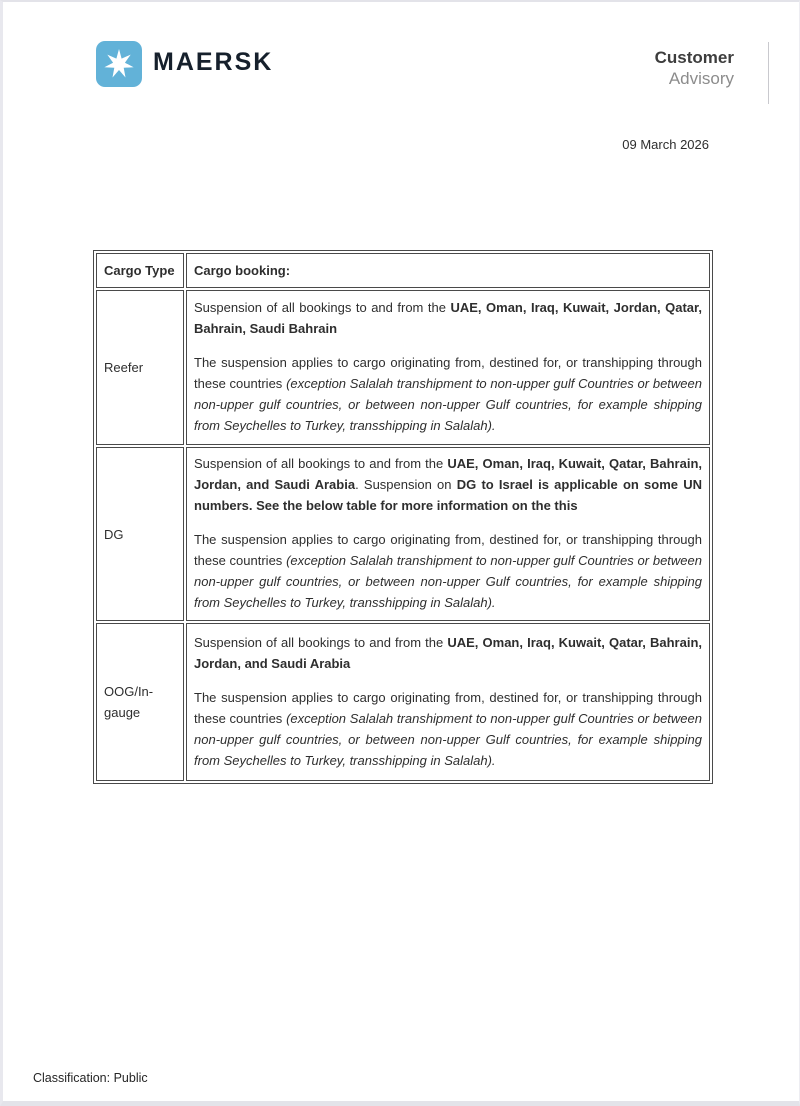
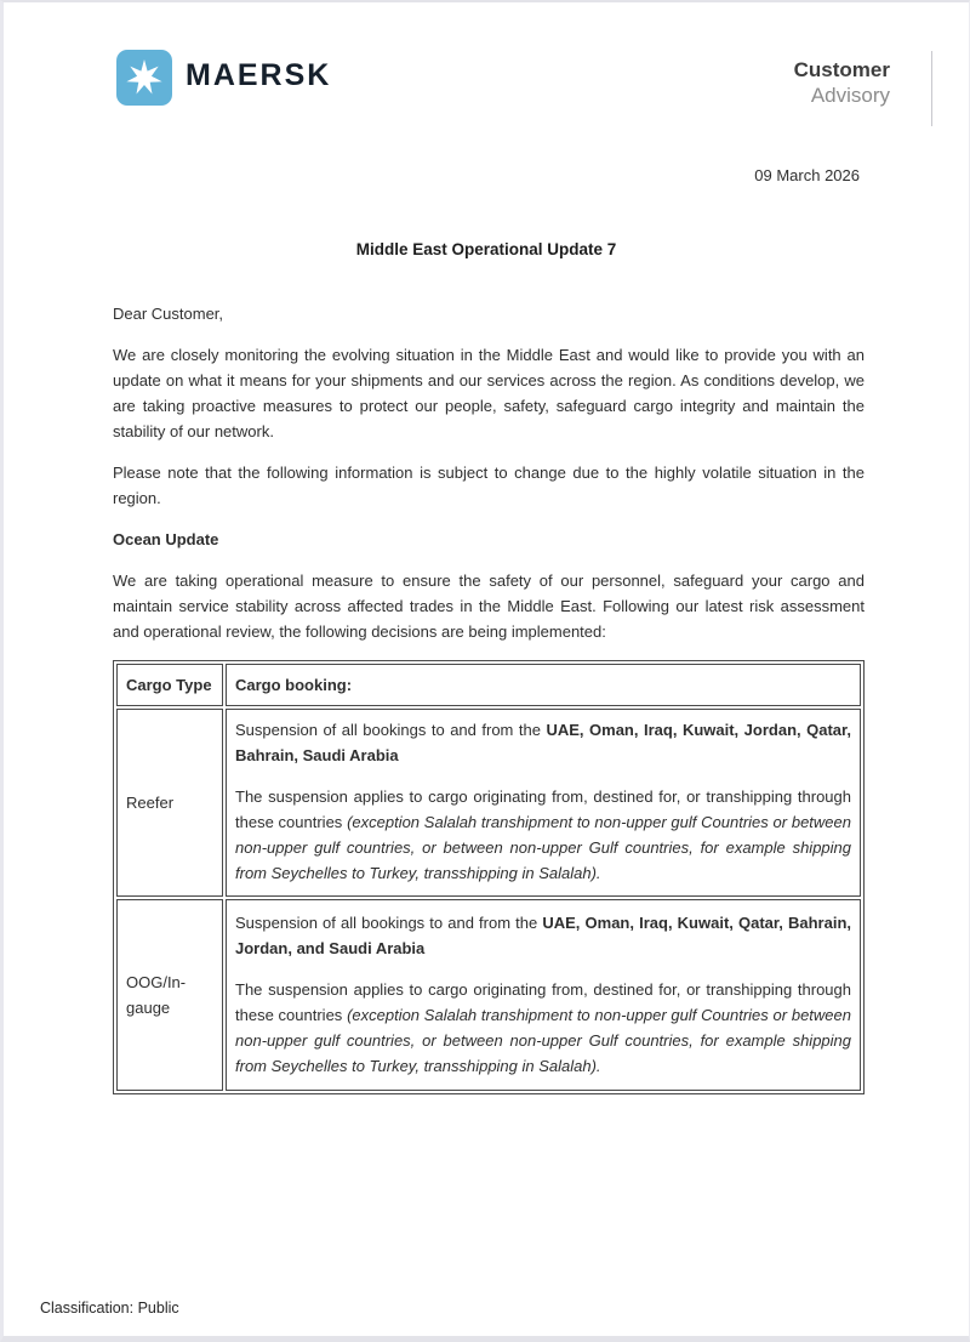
  MAERSK
  Customer
  Advisory
  09 March 2026
+ Middle East Operational Update 7
+ Dear Customer,
+ We are closely monitoring the evolving situation in the Middle East and would like to provide you with an update on what it means for your shipments and our services across the region. As conditions develop, we are taking proactive measures to protect our people, safety, safeguard cargo integrity and maintain the stability of our network.
+ Please note that the following information is subject to change due to the highly volatile situation in the region.
+ Ocean Update
+ We are taking operational measure to ensure the safety of our personnel, safeguard your cargo and maintain service stability across affected trades in the Middle East. Following our latest risk assessment and operational review, the following decisions are being implemented:
  Cargo Type	Cargo booking:
- Reefer	Suspension of all bookings to and from the UAE, Oman, Iraq, Kuwait, Jordan, Qatar, Bahrain, Saudi Bahrain The suspension applies to cargo originating from, destined for, or transhipping through these countries (exception Salalah transhipment to non-upper gulf Countries or between non-upper gulf countries, or between non-upper Gulf countries, for example shipping from Seychelles to Turkey, transshipping in Salalah).
+ Reefer	Suspension of all bookings to and from the UAE, Oman, Iraq, Kuwait, Jordan, Qatar, Bahrain, Saudi Arabia The suspension applies to cargo originating from, destined for, or transhipping through these countries (exception Salalah transhipment to non-upper gulf Countries or between non-upper gulf countries, or between non-upper Gulf countries, for example shipping from Seychelles to Turkey, transshipping in Salalah).
- DG	Suspension of all bookings to and from the UAE, Oman, Iraq, Kuwait, Qatar, Bahrain, Jordan, and Saudi Arabia. Suspension on DG to Israel is applicable on some UN numbers. See the below table for more information on the this The suspension applies to cargo originating from, destined for, or transhipping through these countries (exception Salalah transhipment to non-upper gulf Countries or between non-upper gulf countries, or between non-upper Gulf countries, for example shipping from Seychelles to Turkey, transshipping in Salalah).
  OOG/In-gauge	Suspension of all bookings to and from the UAE, Oman, Iraq, Kuwait, Qatar, Bahrain, Jordan, and Saudi Arabia The suspension applies to cargo originating from, destined for, or transhipping through these countries (exception Salalah transhipment to non-upper gulf Countries or between non-upper gulf countries, or between non-upper Gulf countries, for example shipping from Seychelles to Turkey, transshipping in Salalah).
  Classification: Public
